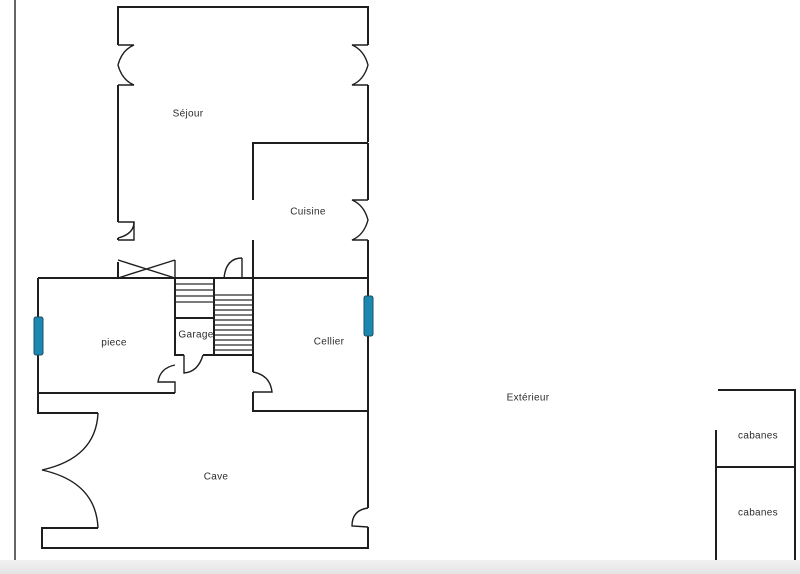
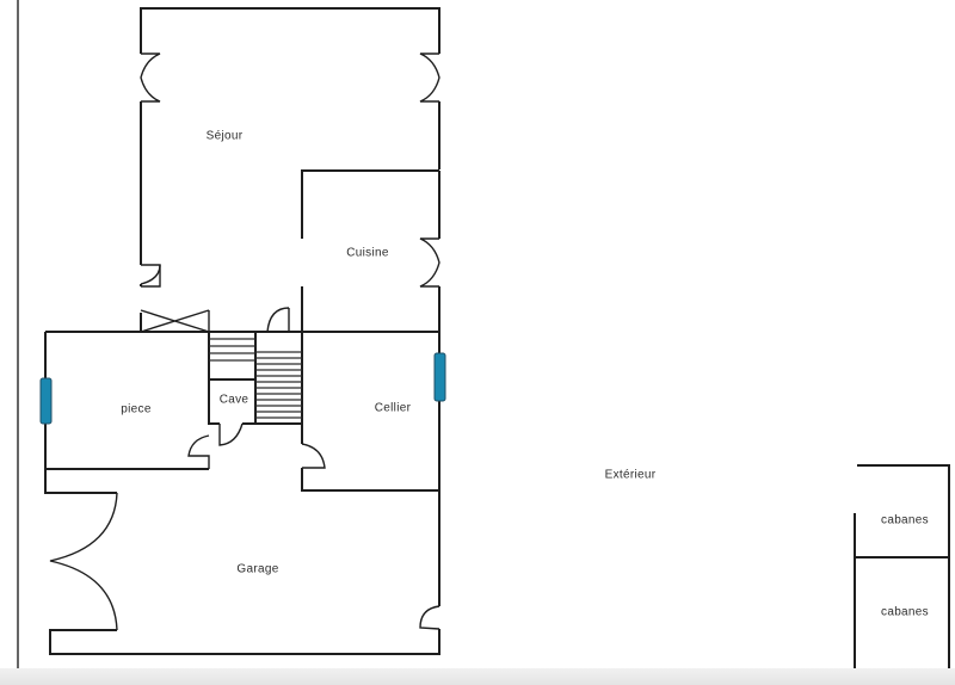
  Séjour
  Cuisine
  piece
- Garage
+ Cave
  Cellier
- Cave
+ Garage
  Extérieur
  cabanes
  cabanes
